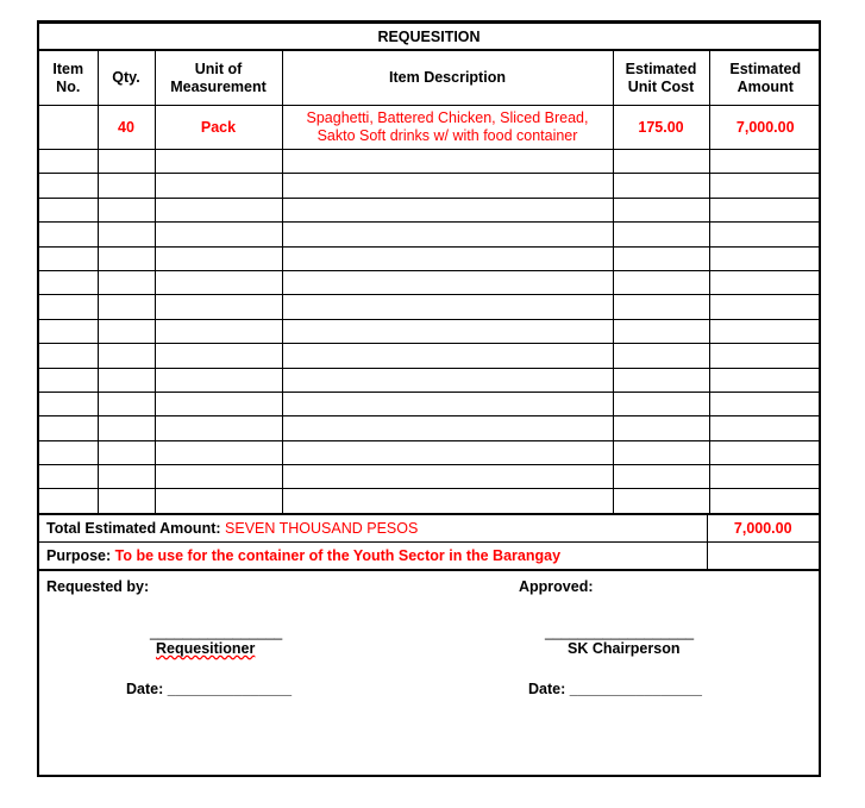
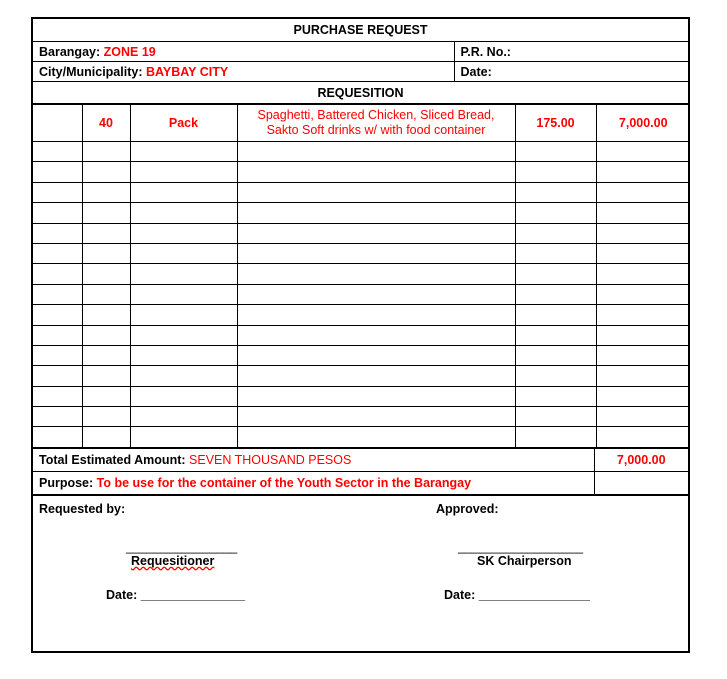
+ PURCHASE REQUEST
+ Barangay: ZONE 19	P.R. No.:
+ City/Municipality: BAYBAY CITY	Date:
  REQUESITION
- ItemNo.	Qty.	Unit ofMeasurement	Item Description	EstimatedUnit Cost	EstimatedAmount
  	40	Pack	Spaghetti, Battered Chicken, Sliced Bread,Sakto Soft drinks w/ with food container	175.00	7,000.00
  Total Estimated Amount: SEVEN THOUSAND PESOS	7,000.00
  Purpose: To be use for the container of the Youth Sector in the Barangay
  Requested by:
  Approved:
  ________________
  Requesitioner
  __________________
  SK Chairperson
  Date: _______________
  Date: ________________
